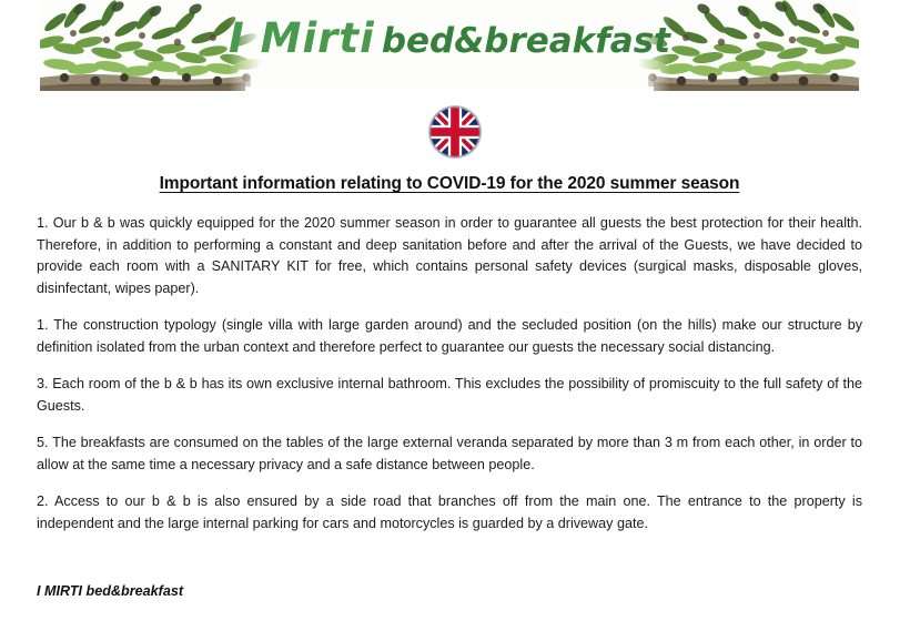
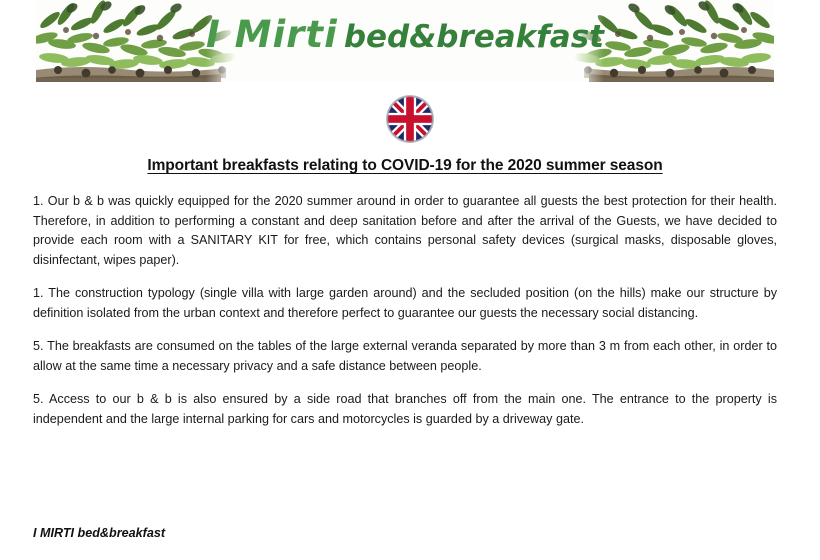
  I Mirti bed&breakfast
- Important information relating to COVID-19 for the 2020 summer season
+ Important breakfasts relating to COVID-19 for the 2020 summer season
- 1. Our b & b was quickly equipped for the 2020 summer season in order to guarantee all guests the best protection for their health. Therefore, in addition to performing a constant and deep sanitation before and after the arrival of the Guests, we have decided to provide each room with a SANITARY KIT for free, which contains personal safety devices (surgical masks, disposable gloves, disinfectant, wipes paper).
+ 1. Our b & b was quickly equipped for the 2020 summer around in order to guarantee all guests the best protection for their health. Therefore, in addition to performing a constant and deep sanitation before and after the arrival of the Guests, we have decided to provide each room with a SANITARY KIT for free, which contains personal safety devices (surgical masks, disposable gloves, disinfectant, wipes paper).
  1. The construction typology (single villa with large garden around) and the secluded position (on the hills) make our structure by definition isolated from the urban context and therefore perfect to guarantee our guests the necessary social distancing.
- 3. Each room of the b & b has its own exclusive internal bathroom. This excludes the possibility of promiscuity to the full safety of the Guests.
  5. The breakfasts are consumed on the tables of the large external veranda separated by more than 3 m from each other, in order to allow at the same time a necessary privacy and a safe distance between people.
- 2. Access to our b & b is also ensured by a side road that branches off from the main one. The entrance to the property is independent and the large internal parking for cars and motorcycles is guarded by a driveway gate.
+ 5. Access to our b & b is also ensured by a side road that branches off from the main one. The entrance to the property is independent and the large internal parking for cars and motorcycles is guarded by a driveway gate.
  I MIRTI bed&breakfast
